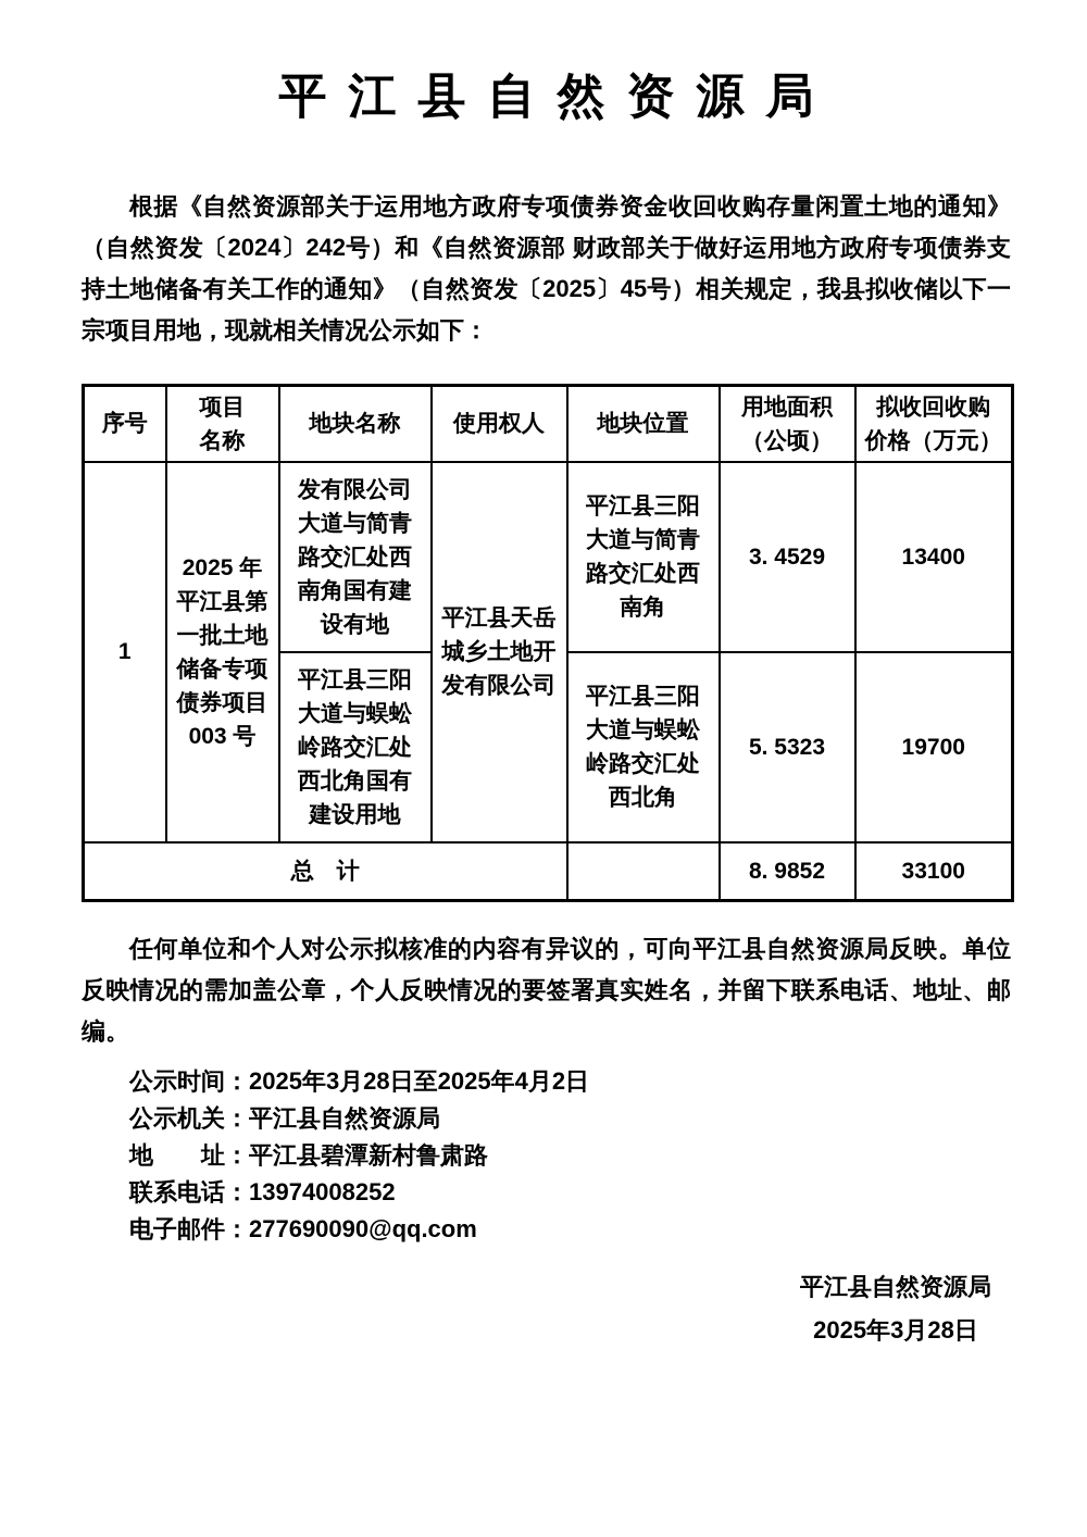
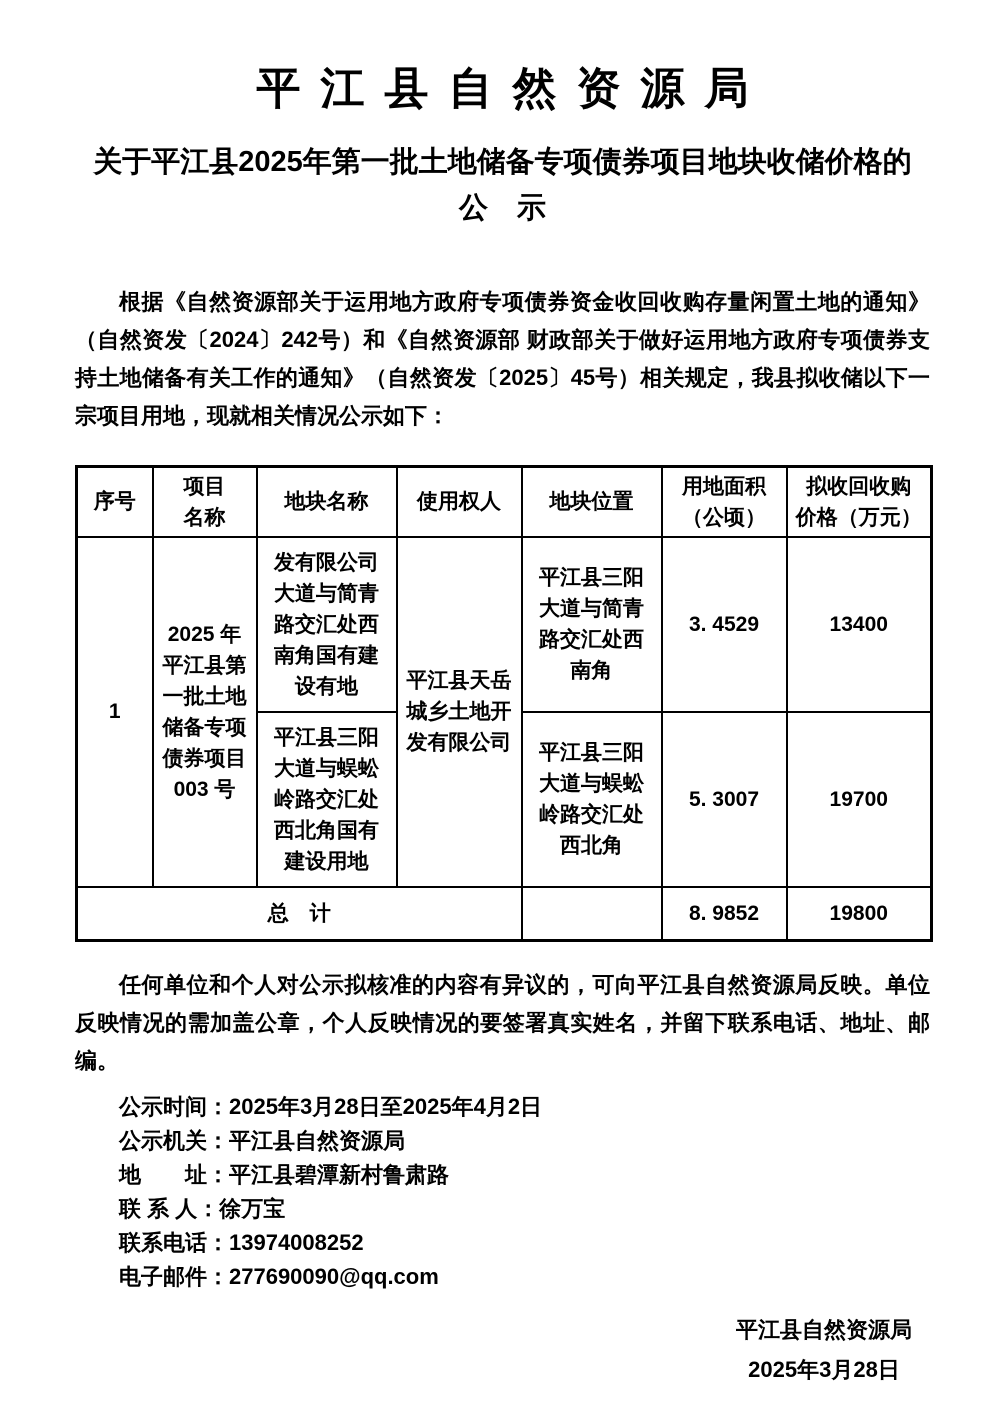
  平江县自然资源局
+ 关于平江县2025年第一批土地储备专项债券项目地块收储价格的
+ 公 示
  根据《自然资源部关于运用地方政府专项债券资金收回收购存量闲置土地的通知》（自然资发〔2024〕242号）和《自然资源部 财政部关于做好运用地方政府专项债券支持土地储备有关工作的通知》（自然资发〔2025〕45号）相关规定，我县拟收储以下一宗项目用地，现就相关情况公示如下：
  序号	项目 名称	地块名称	使用权人	地块位置	用地面积 （公顷）	拟收回收购 价格（万元）
  1	2025 年 平江县第 一批土地 储备专项 债券项目 003 号	发有限公司 大道与简青 路交汇处西 南角国有建 设有地	平江县天岳 城乡土地开 发有限公司	平江县三阳 大道与简青 路交汇处西 南角	3. 4529	13400
- 平江县三阳 大道与蜈蚣 岭路交汇处 西北角国有 建设用地	平江县三阳 大道与蜈蚣 岭路交汇处 西北角	5. 5323	19700
+ 平江县三阳 大道与蜈蚣 岭路交汇处 西北角国有 建设用地	平江县三阳 大道与蜈蚣 岭路交汇处 西北角	5. 3007	19700
- 总 计		8. 9852	33100
+ 总 计		8. 9852	19800
  任何单位和个人对公示拟核准的内容有异议的，可向平江县自然资源局反映。单位反映情况的需加盖公章，个人反映情况的要签署真实姓名，并留下联系电话、地址、邮编。
  公示时间：2025年3月28日至2025年4月2日
  公示机关：平江县自然资源局
  地 址：平江县碧潭新村鲁肃路
+ 联 系 人：徐万宝
  联系电话：13974008252
  电子邮件：277690090@qq.com
  平江县自然资源局
  2025年3月28日
